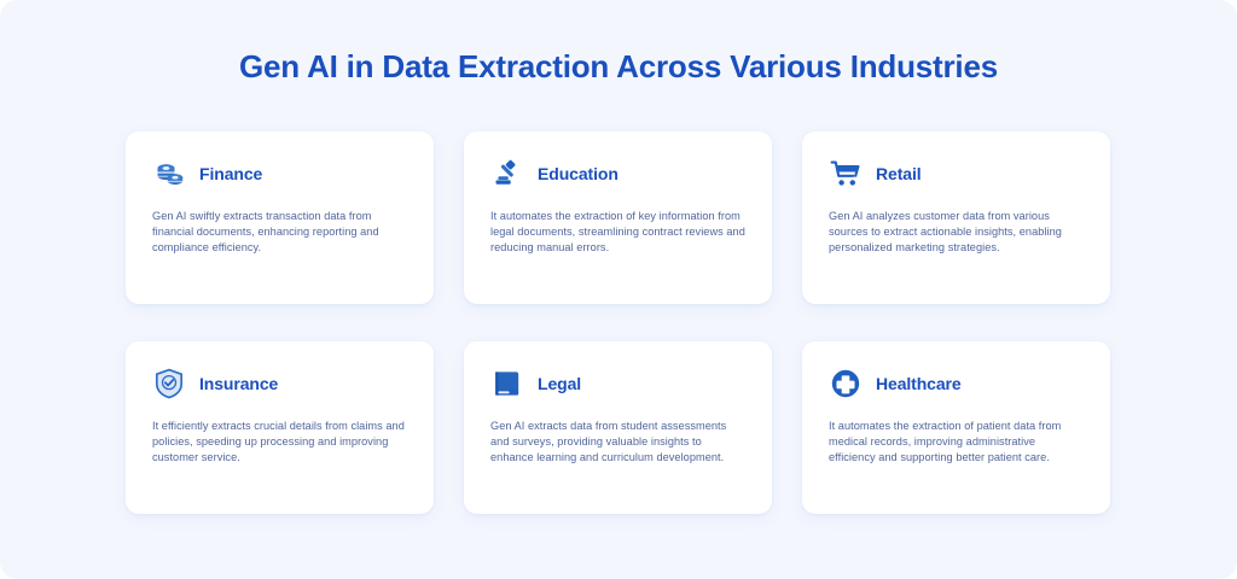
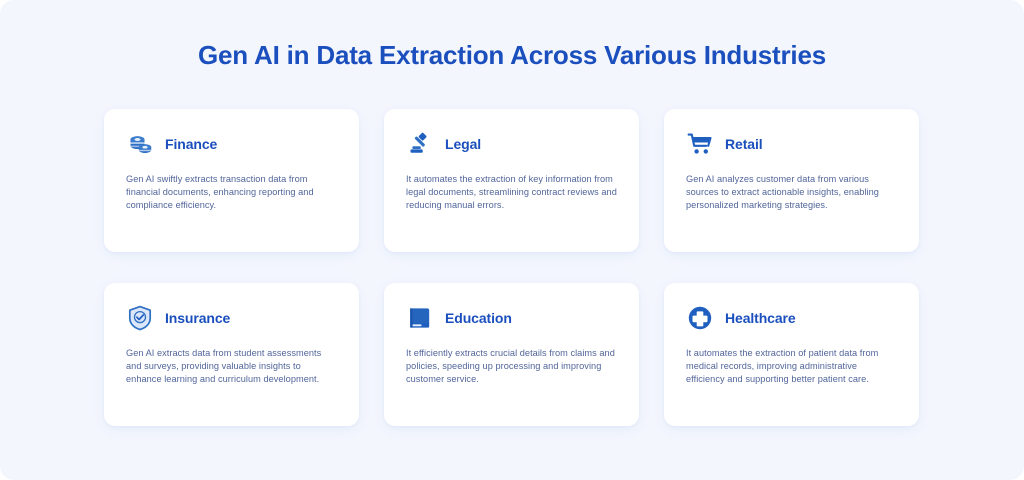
  Gen AI in Data Extraction Across Various Industries
  Finance
  Gen AI swiftly extracts transaction data from financial documents, enhancing reporting and compliance efficiency.
- Education
+ Legal
  It automates the extraction of key information from legal documents, streamlining contract reviews and reducing manual errors.
  Retail
  Gen AI analyzes customer data from various sources to extract actionable insights, enabling personalized marketing strategies.
  Insurance
- It efficiently extracts crucial details from claims and policies, speeding up processing and improving customer service.
+ Gen AI extracts data from student assessments and surveys, providing valuable insights to enhance learning and curriculum development.
- Legal
+ Education
- Gen AI extracts data from student assessments and surveys, providing valuable insights to enhance learning and curriculum development.
+ It efficiently extracts crucial details from claims and policies, speeding up processing and improving customer service.
  Healthcare
  It automates the extraction of patient data from medical records, improving administrative efficiency and supporting better patient care.
